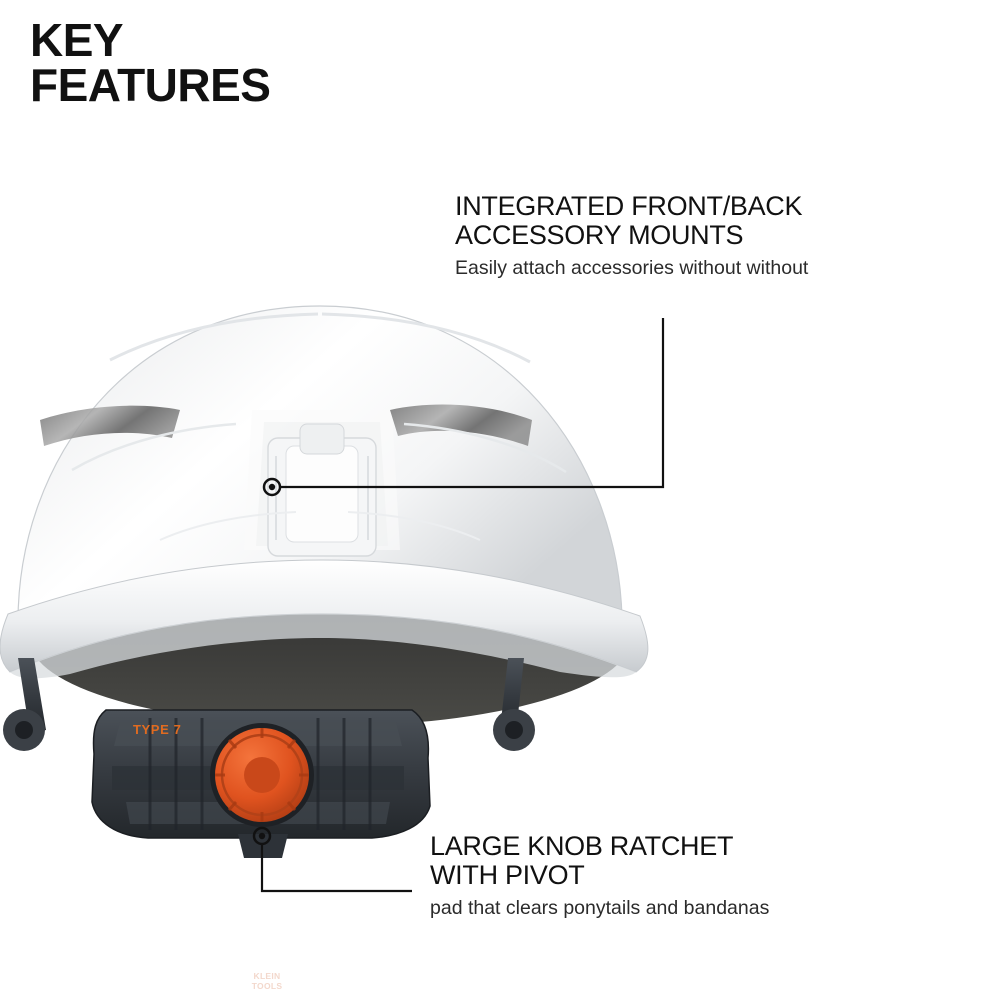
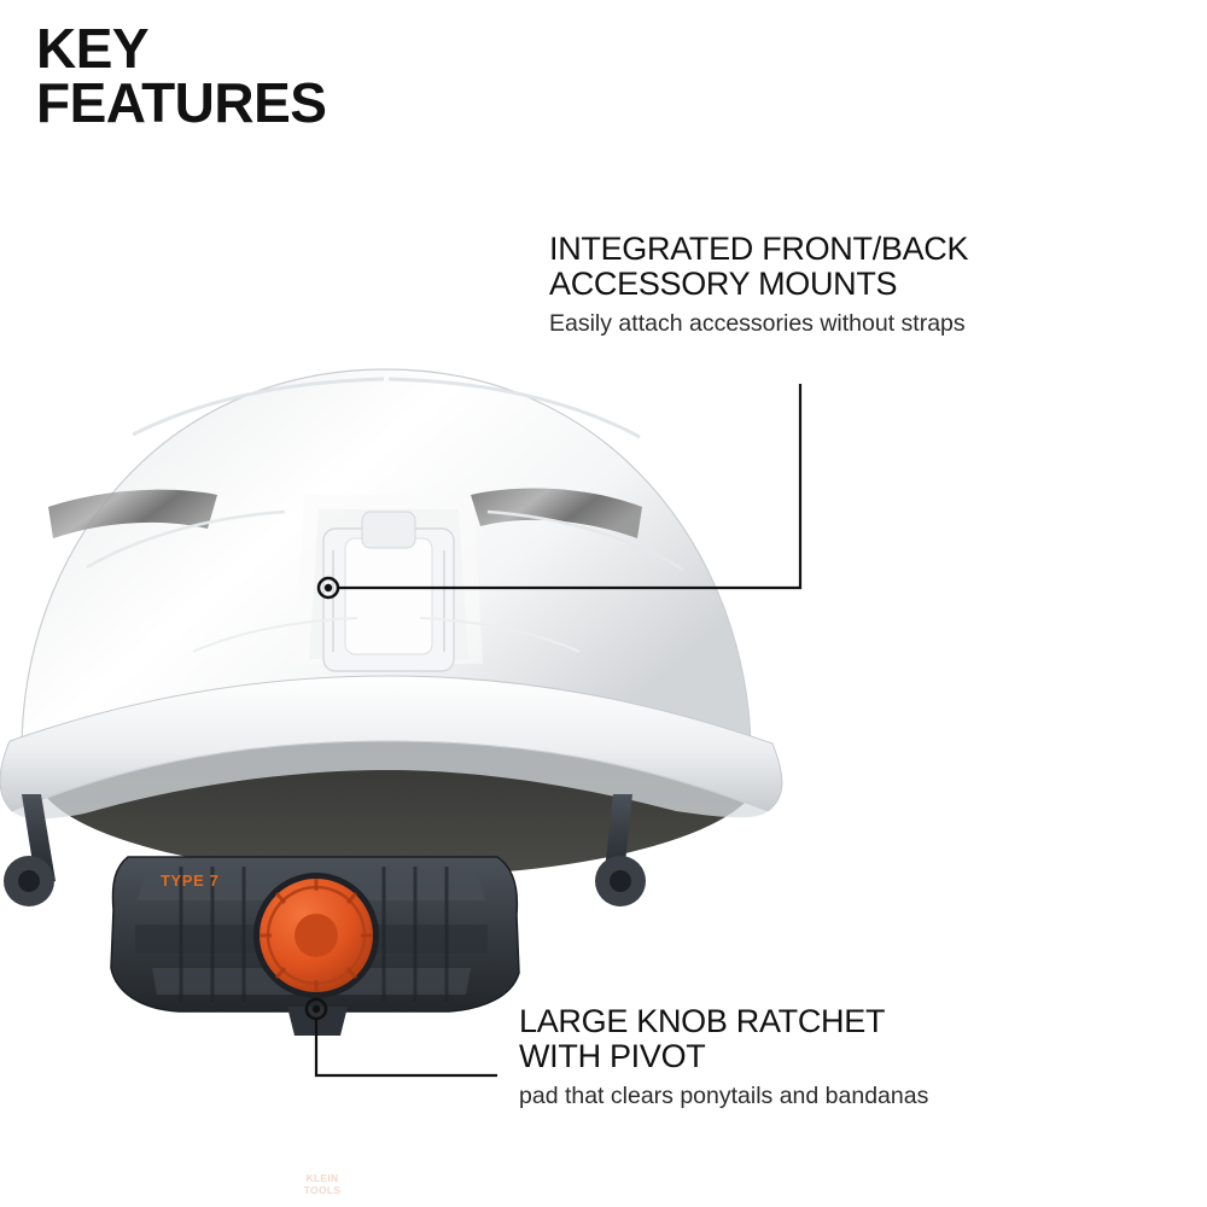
  KEY
  FEATURES
  TYPE 7
  KLEIN
  TOOLS
  INTEGRATED FRONT/BACK
  ACCESSORY MOUNTS
- Easily attach accessories without without
+ Easily attach accessories without straps
  LARGE KNOB RATCHET
  WITH PIVOT
  pad that clears ponytails and bandanas
